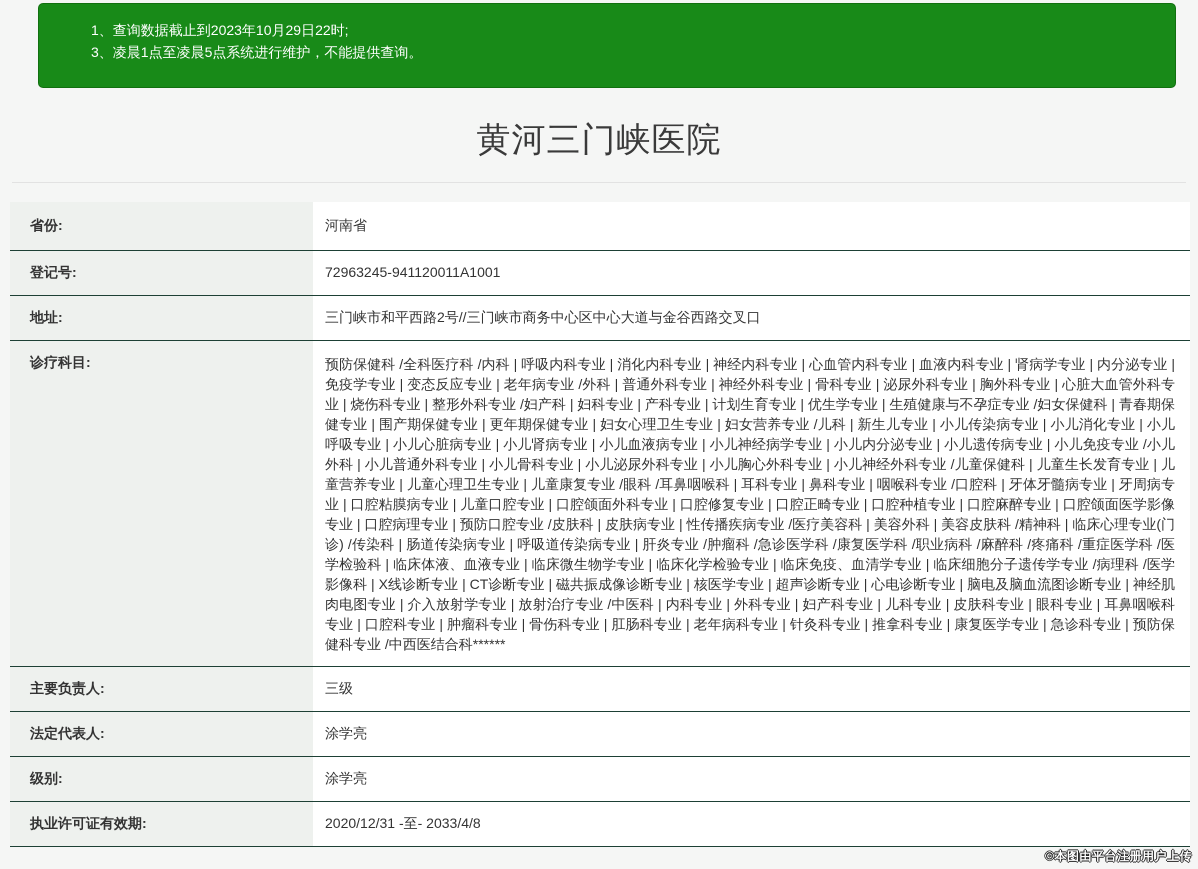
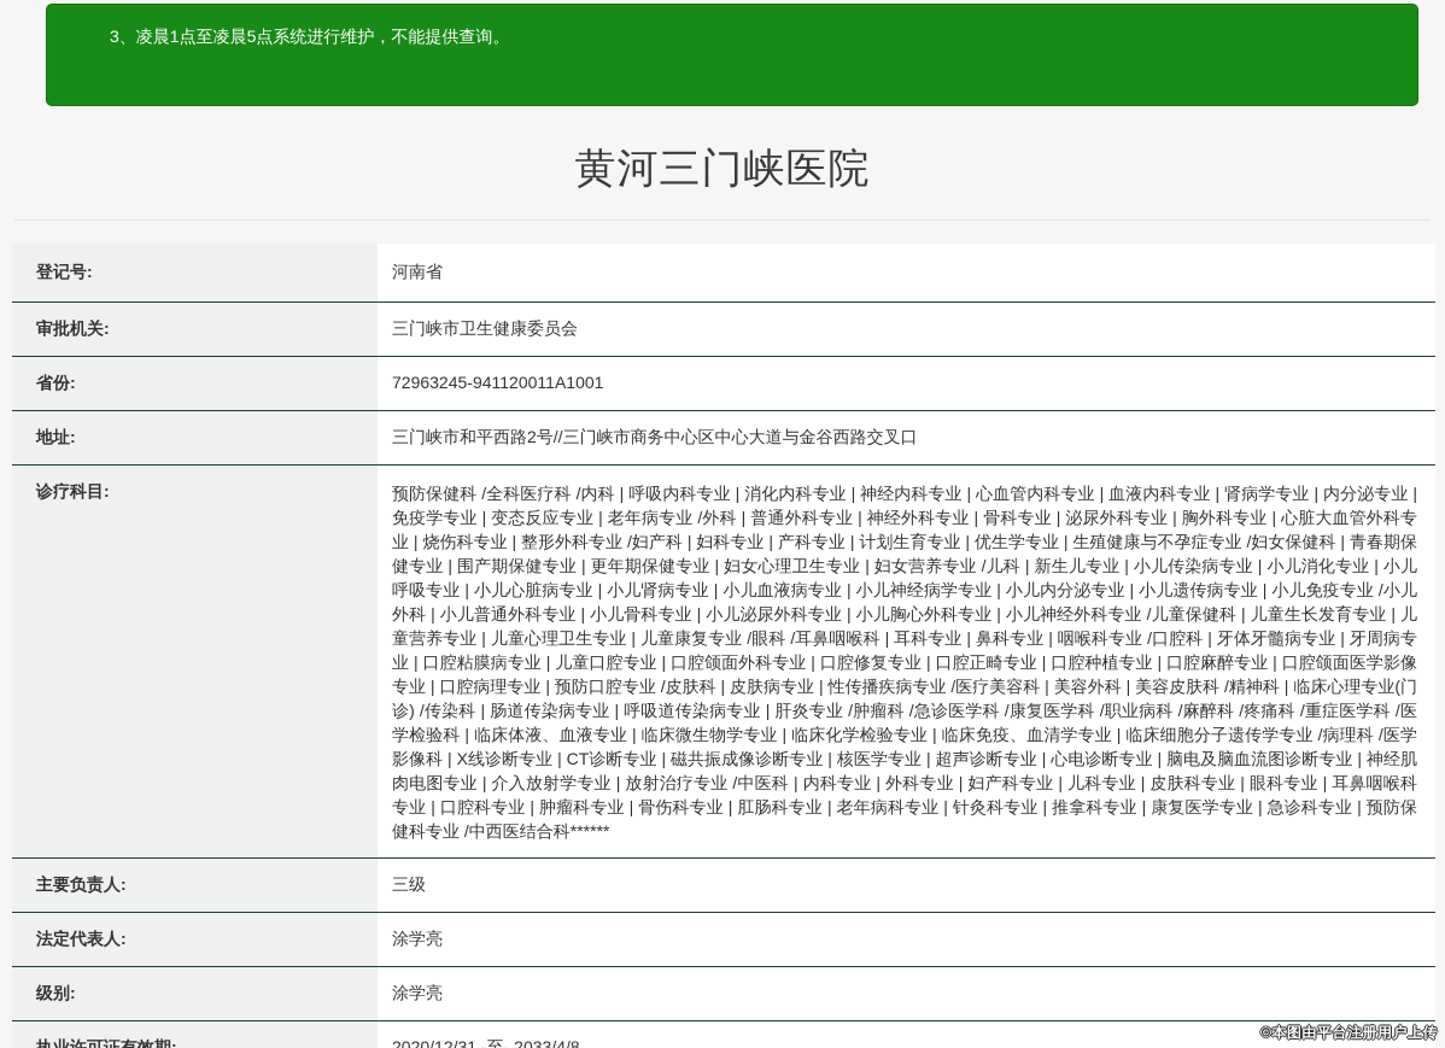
- 1、查询数据截止到2023年10月29日22时;
  3、凌晨1点至凌晨5点系统进行维护，不能提供查询。
  黄河三门峡医院
- 省份:
+ 登记号:
  河南省
+ 审批机关:
+ 三门峡市卫生健康委员会
- 登记号:
+ 省份:
  72963245-941120011A1001
  地址:
  三门峡市和平西路2号//三门峡市商务中心区中心大道与金谷西路交叉口
  诊疗科目:
  预防保健科 /全科医疗科 /内科 | 呼吸内科专业 | 消化内科专业 | 神经内科专业 | 心血管内科专业 | 血液内科专业 | 肾病学专业 | 内分泌专业 | 免疫学专业 | 变态反应专业 | 老年病专业 /外科 | 普通外科专业 | 神经外科专业 | 骨科专业 | 泌尿外科专业 | 胸外科专业 | 心脏大血管外科专业 | 烧伤科专业 | 整形外科专业 /妇产科 | 妇科专业 | 产科专业 | 计划生育专业 | 优生学专业 | 生殖健康与不孕症专业 /妇女保健科 | 青春期保健专业 | 围产期保健专业 | 更年期保健专业 | 妇女心理卫生专业 | 妇女营养专业 /儿科 | 新生儿专业 | 小儿传染病专业 | 小儿消化专业 | 小儿呼吸专业 | 小儿心脏病专业 | 小儿肾病专业 | 小儿血液病专业 | 小儿神经病学专业 | 小儿内分泌专业 | 小儿遗传病专业 | 小儿免疫专业 /小儿外科 | 小儿普通外科专业 | 小儿骨科专业 | 小儿泌尿外科专业 | 小儿胸心外科专业 | 小儿神经外科专业 /儿童保健科 | 儿童生长发育专业 | 儿童营养专业 | 儿童心理卫生专业 | 儿童康复专业 /眼科 /耳鼻咽喉科 | 耳科专业 | 鼻科专业 | 咽喉科专业 /口腔科 | 牙体牙髓病专业 | 牙周病专业 | 口腔粘膜病专业 | 儿童口腔专业 | 口腔颌面外科专业 | 口腔修复专业 | 口腔正畸专业 | 口腔种植专业 | 口腔麻醉专业 | 口腔颌面医学影像专业 | 口腔病理专业 | 预防口腔专业 /皮肤科 | 皮肤病专业 | 性传播疾病专业 /医疗美容科 | 美容外科 | 美容皮肤科 /精神科 | 临床心理专业(门诊) /传染科 | 肠道传染病专业 | 呼吸道传染病专业 | 肝炎专业 /肿瘤科 /急诊医学科 /康复医学科 /职业病科 /麻醉科 /疼痛科 /重症医学科 /医学检验科 | 临床体液、血液专业 | 临床微生物学专业 | 临床化学检验专业 | 临床免疫、血清学专业 | 临床细胞分子遗传学专业 /病理科 /医学影像科 | X线诊断专业 | CT诊断专业 | 磁共振成像诊断专业 | 核医学专业 | 超声诊断专业 | 心电诊断专业 | 脑电及脑血流图诊断专业 | 神经肌肉电图专业 | 介入放射学专业 | 放射治疗专业 /中医科 | 内科专业 | 外科专业 | 妇产科专业 | 儿科专业 | 皮肤科专业 | 眼科专业 | 耳鼻咽喉科专业 | 口腔科专业 | 肿瘤科专业 | 骨伤科专业 | 肛肠科专业 | 老年病科专业 | 针灸科专业 | 推拿科专业 | 康复医学专业 | 急诊科专业 | 预防保健科专业 /中西医结合科******
  主要负责人:
  三级
  法定代表人:
  涂学亮
  级别:
  涂学亮
  执业许可证有效期:
  2020/12/31 -至- 2033/4/8
  ©本图由平台注册用户上传
